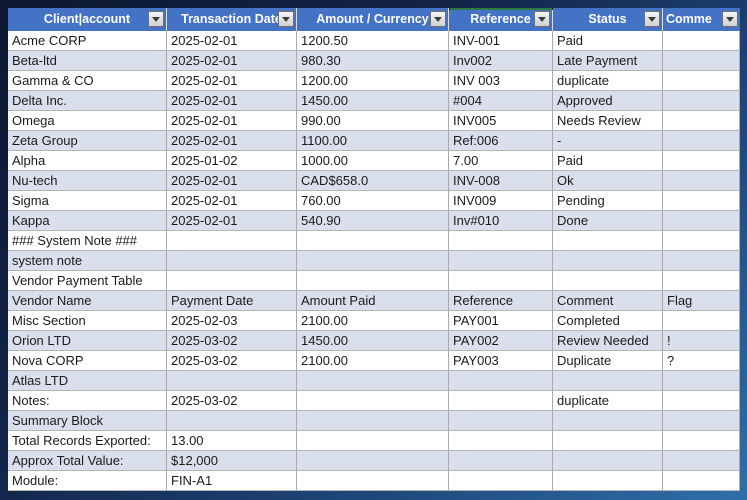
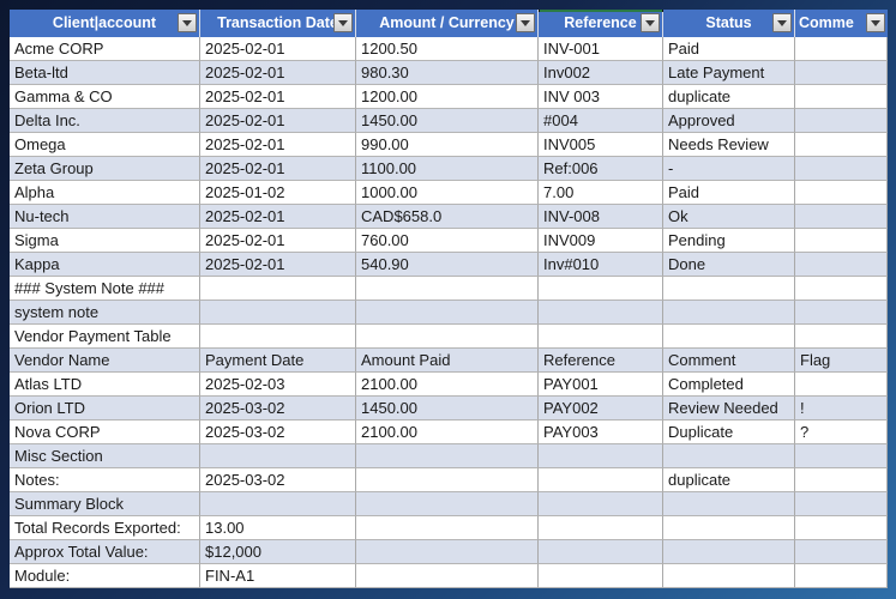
  Client|account
  Transaction Dat
  Amount / Currency
  Reference
  Status
  Comme
  Acme CORP
  2025-02-01
  1200.50
  INV-001
  Paid
  Beta-ltd
  2025-02-01
  980.30
  Inv002
  Late Payment
  Gamma & CO
  2025-02-01
  1200.00
  INV 003
  duplicate
  Delta Inc.
  2025-02-01
  1450.00
  #004
  Approved
  Omega
  2025-02-01
  990.00
  INV005
  Needs Review
  Zeta Group
  2025-02-01
  1100.00
  Ref:006
  -
  Alpha
  2025-01-02
  1000.00
  7.00
  Paid
  Nu-tech
  2025-02-01
  CAD$658.0
  INV-008
  Ok
  Sigma
  2025-02-01
  760.00
  INV009
  Pending
  Kappa
  2025-02-01
  540.90
  Inv#010
  Done
  ### System Note ###
  system note
  Vendor Payment Table
  Vendor Name
  Payment Date
  Amount Paid
  Reference
  Comment
  Flag
- Misc Section
+ Atlas LTD
  2025-02-03
  2100.00
  PAY001
  Completed
  Orion LTD
  2025-03-02
  1450.00
  PAY002
  Review Needed
  !
  Nova CORP
  2025-03-02
  2100.00
  PAY003
  Duplicate
  ?
- Atlas LTD
+ Misc Section
  Notes:
  2025-03-02
  duplicate
  Summary Block
  Total Records Exported:
  13.00
  Approx Total Value:
  $12,000
  Module:
  FIN-A1
